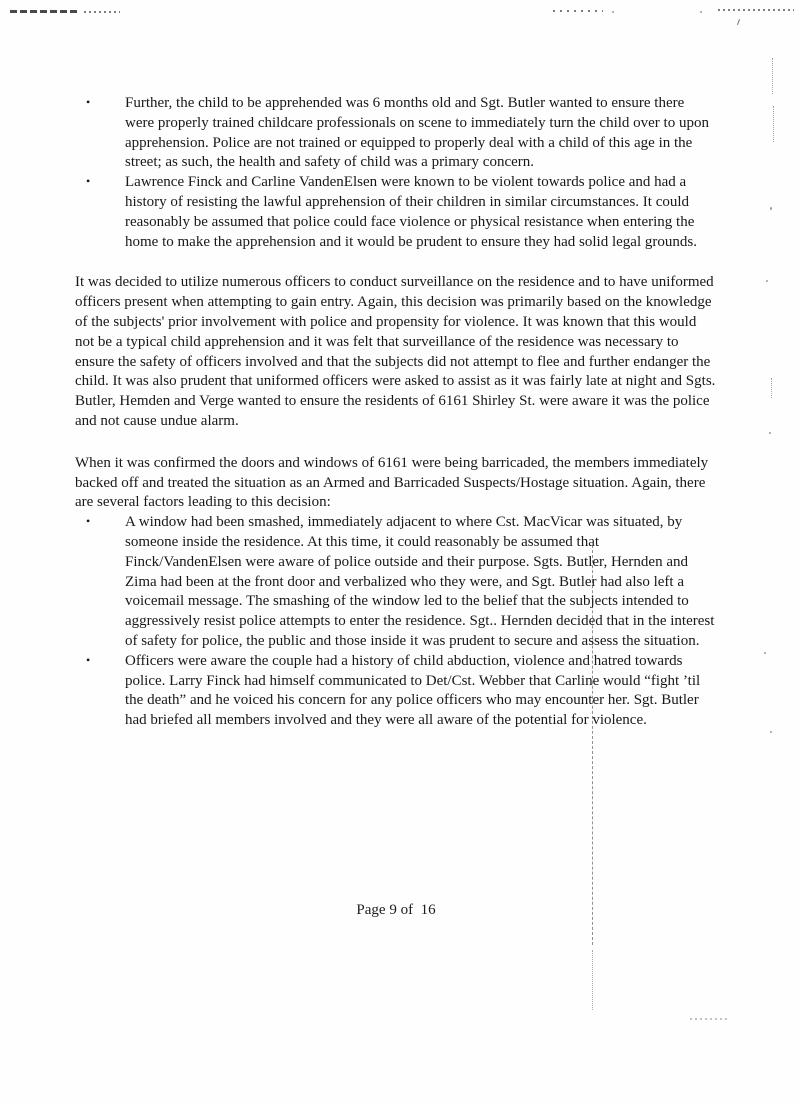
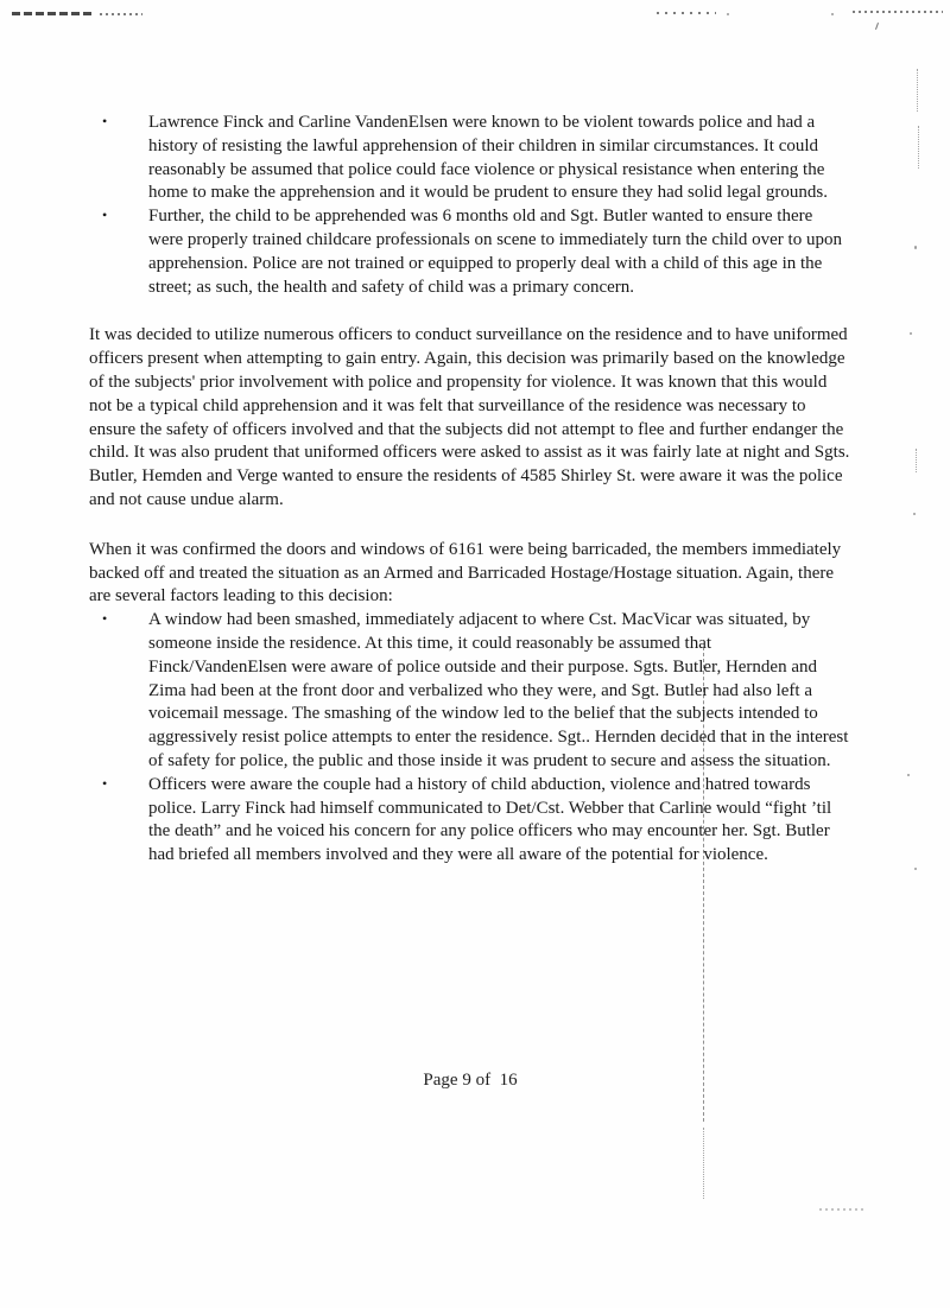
  •
- Further, the child to be apprehended was 6 months old and Sgt. Butler wanted to ensure there were properly trained childcare professionals on scene to immediately turn the child over to upon apprehension. Police are not trained or equipped to properly deal with a child of this age in the street; as such, the health and safety of child was a primary concern.
+ Lawrence Finck and Carline VandenElsen were known to be violent towards police and had a history of resisting the lawful apprehension of their children in similar circumstances. It could reasonably be assumed that police could face violence or physical resistance when entering the home to make the apprehension and it would be prudent to ensure they had solid legal grounds.
  •
- Lawrence Finck and Carline VandenElsen were known to be violent towards police and had a history of resisting the lawful apprehension of their children in similar circumstances. It could reasonably be assumed that police could face violence or physical resistance when entering the home to make the apprehension and it would be prudent to ensure they had solid legal grounds.
+ Further, the child to be apprehended was 6 months old and Sgt. Butler wanted to ensure there were properly trained childcare professionals on scene to immediately turn the child over to upon apprehension. Police are not trained or equipped to properly deal with a child of this age in the street; as such, the health and safety of child was a primary concern.
- It was decided to utilize numerous officers to conduct surveillance on the residence and to have uniformed officers present when attempting to gain entry. Again, this decision was primarily based on the knowledge of the subjects' prior involvement with police and propensity for violence. It was known that this would not be a typical child apprehension and it was felt that surveillance of the residence was necessary to ensure the safety of officers involved and that the subjects did not attempt to flee and further endanger the child. It was also prudent that uniformed officers were asked to assist as it was fairly late at night and Sgts. Butler, Hemden and Verge wanted to ensure the residents of 6161 Shirley St. were aware it was the police and not cause undue alarm.
+ It was decided to utilize numerous officers to conduct surveillance on the residence and to have uniformed officers present when attempting to gain entry. Again, this decision was primarily based on the knowledge of the subjects' prior involvement with police and propensity for violence. It was known that this would not be a typical child apprehension and it was felt that surveillance of the residence was necessary to ensure the safety of officers involved and that the subjects did not attempt to flee and further endanger the child. It was also prudent that uniformed officers were asked to assist as it was fairly late at night and Sgts. Butler, Hemden and Verge wanted to ensure the residents of 4585 Shirley St. were aware it was the police and not cause undue alarm.
- When it was confirmed the doors and windows of 6161 were being barricaded, the members immediately backed off and treated the situation as an Armed and Barricaded Suspects/Hostage situation. Again, there are several factors leading to this decision:
+ When it was confirmed the doors and windows of 6161 were being barricaded, the members immediately backed off and treated the situation as an Armed and Barricaded Hostage/Hostage situation. Again, there are several factors leading to this decision:
  •
  A window had been smashed, immediately adjacent to where Cst. MacVicar was situated, by someone inside the residence. At this time, it could reasonably be assumed that Finck/VandenElsen were aware of police outside and their purpose. Sgts. Butler, Hernden and Zima had been at the front door and verbalized who they were, and Sgt. Butler had also left a voicemail message. The smashing of the window led to the belief that the subjects intended to aggressively resist police attempts to enter the residence. Sgt.. Hernden decided that in the interest of safety for police, the public and those inside it was prudent to secure and assess the situation.
  •
  Officers were aware the couple had a history of child abduction, violence and hatred towards police. Larry Finck had himself communicated to Det/Cst. Webber that Carline would “fight ’til the death” and he voiced his concern for any police officers who may encounter her. Sgt. Butler had briefed all members involved and they were all aware of the potential for violence.
  Page 9 of 16
